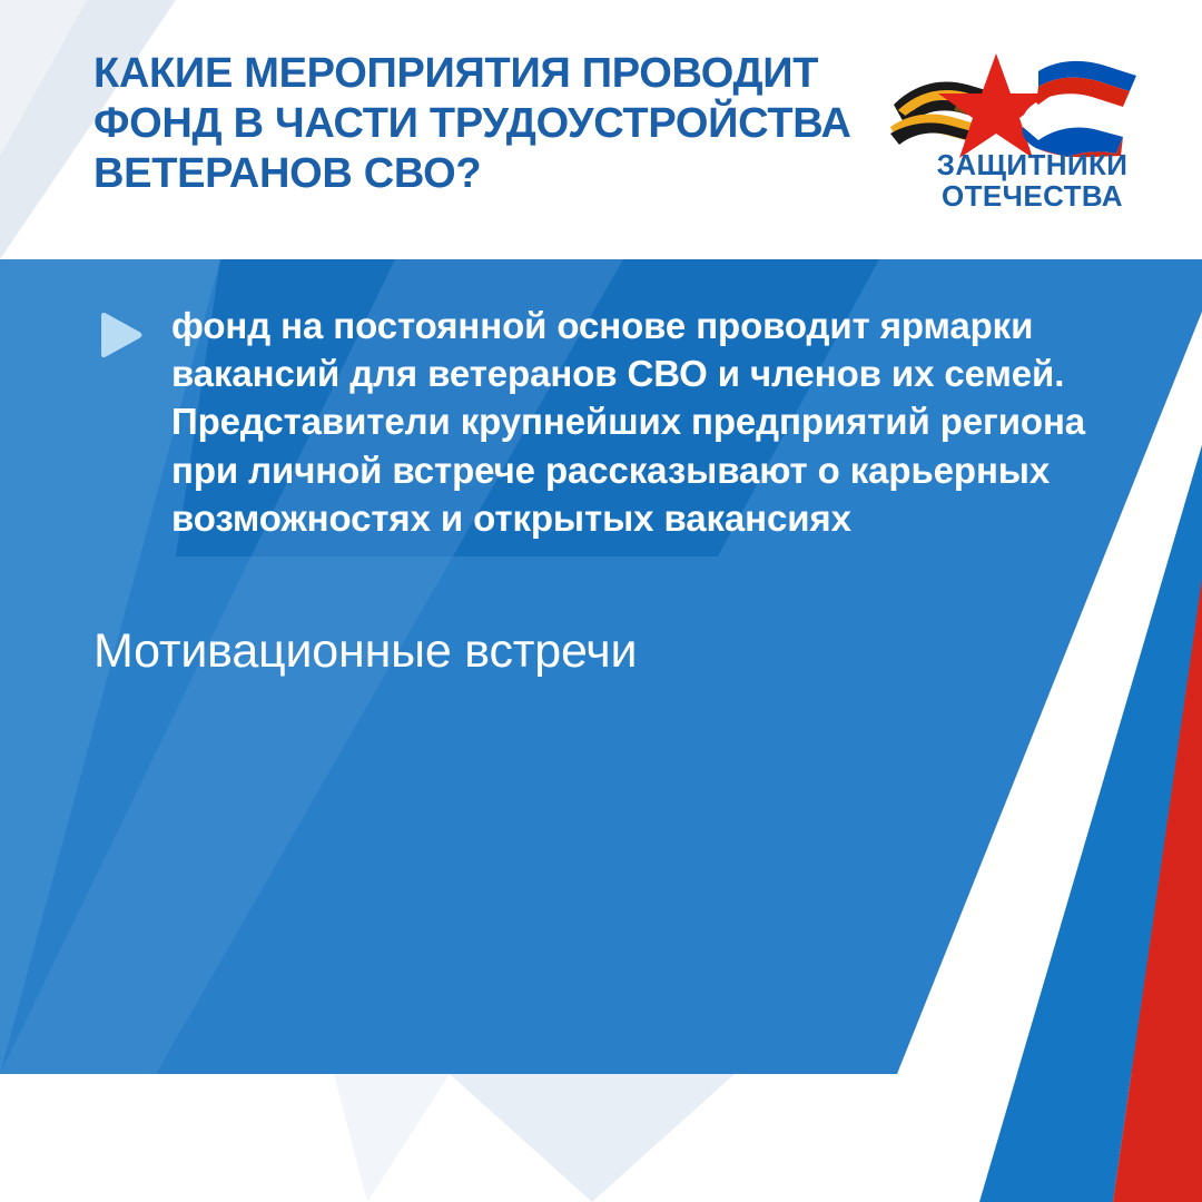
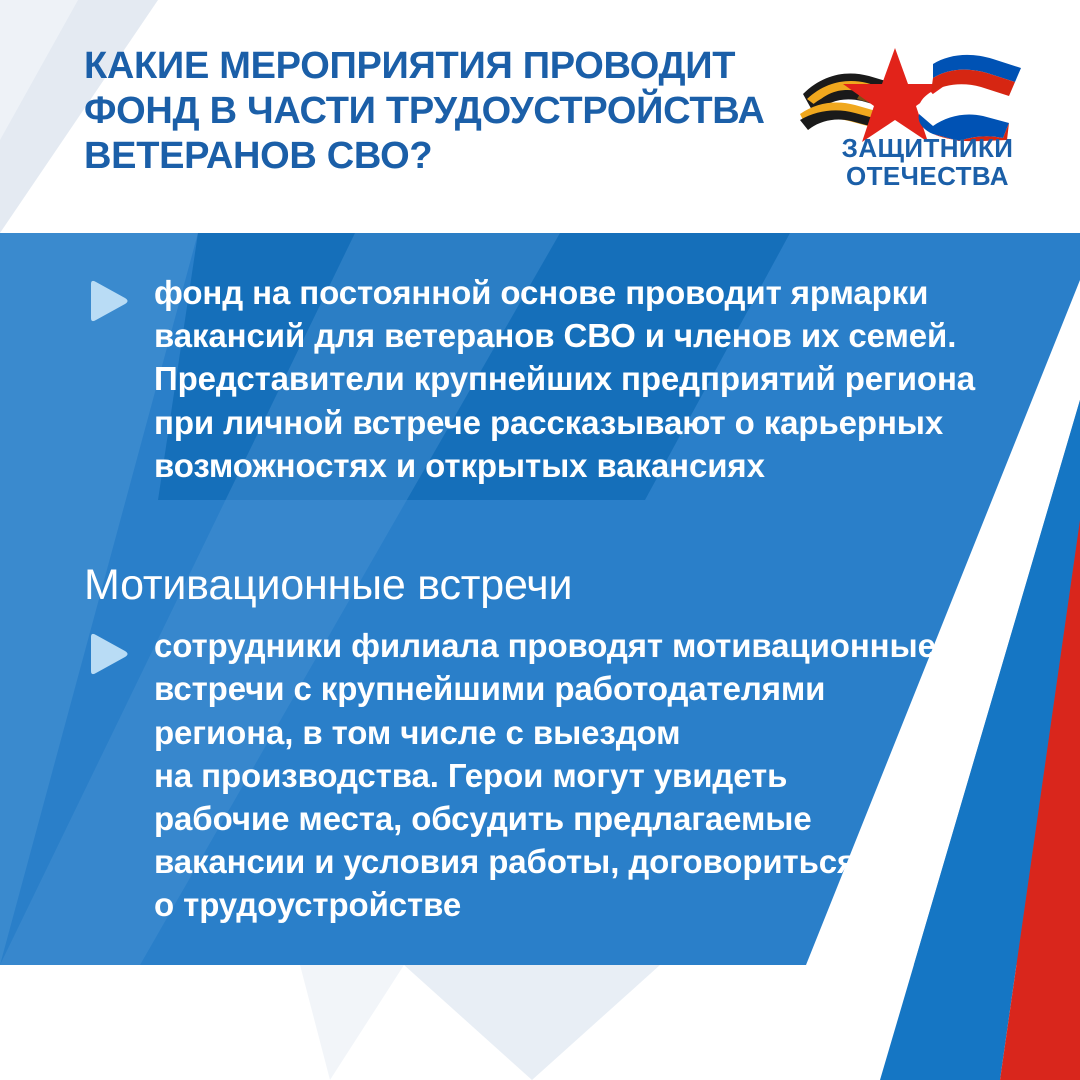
  КАКИЕ МЕРОПРИЯТИЯ ПРОВОДИТ
  ФОНД В ЧАСТИ ТРУДОУСТРОЙСТВА
  ВЕТЕРАНОВ СВО?
  ЗАЩИТНИКИ
  ОТЕЧЕСТВА
  фонд на постоянной основе проводит ярмарки
  вакансий для ветеранов СВО и членов их семей.
  Представители крупнейших предприятий региона
  при личной встрече рассказывают о карьерных
  возможностях и открытых вакансиях
  Мотивационные встречи
+ сотрудники филиала проводят мотивационные
+ встречи с крупнейшими работодателями
+ региона, в том числе с выездом
+ на производства. Герои могут увидеть
+ рабочие места, обсудить предлагаемые
+ вакансии и условия работы, договориться
+ о трудоустройстве
